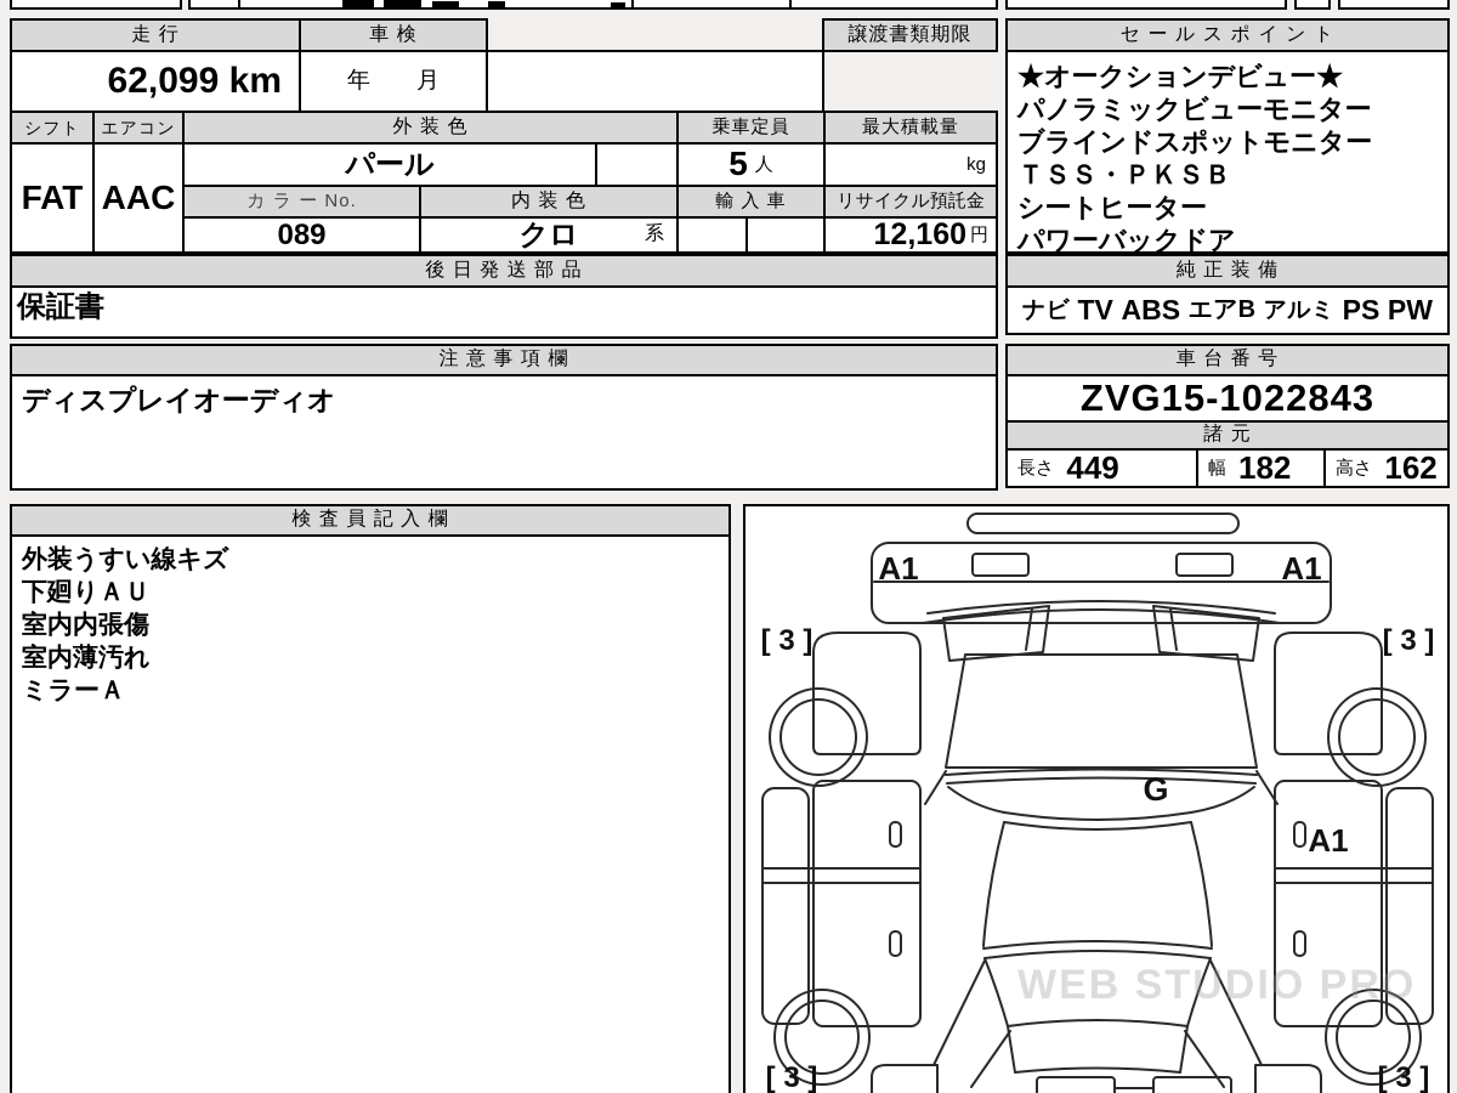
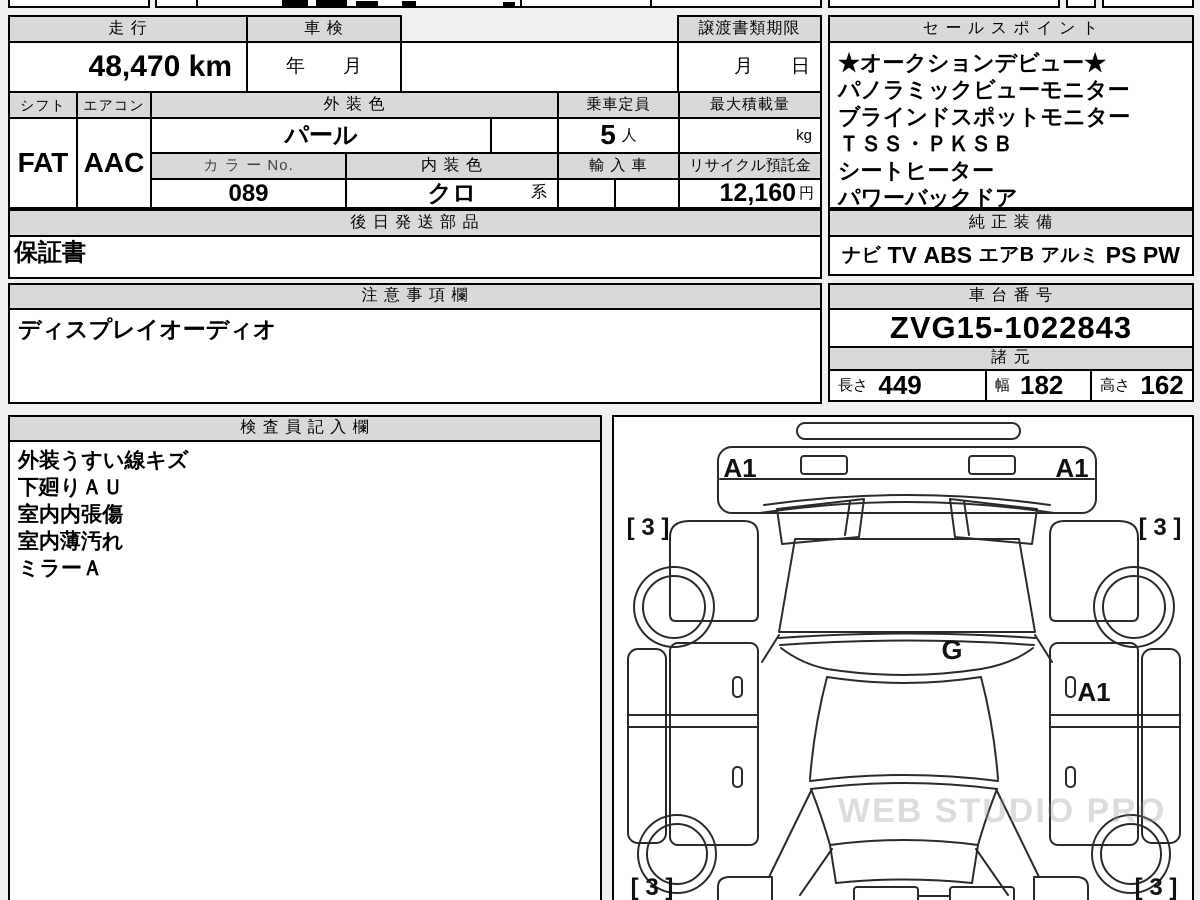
  走 行
  車 検
  譲渡書類期限
- 62,099 km
+ 48,470 km
  年 月
+ 月 日
  シフト
  エアコン
  外 装 色
  乗車定員
  最大積載量
  FAT
  AAC
  パール
  5
  人
  kg
  カ ラ ー No.
  内 装 色
  輸 入 車
  リサイクル預託金
  089
  クロ
  系
  12,160
  円
  後 日 発 送 部 品
  保証書
  注 意 事 項 欄
  ディスプレイオーディオ
  セ ー ル ス ポ イ ン ト
  ★オークションデビュー★
  パノラミックビューモニター
  ブラインドスポットモニター
  ＴＳＳ・ＰＫＳＢ
  シートヒーター
  パワーバックドア
  純 正 装 備
  ナビ
  TV
  ABS
  エアB
  アルミ
  PS
  PW
  車 台 番 号
  ZVG15-1022843
  諸 元
  長さ
  449
  幅
  182
  高さ
  162
  検 査 員 記 入 欄
  外装うすい線キズ
  下廻りＡＵ
  室内内張傷
  室内薄汚れ
  ミラーＡ
  A1
  A1
  [ 3 ]
  [ 3 ]
  G
  A1
  [ 3 ]
  [ 3 ]
  WEB STUDIO PRO
